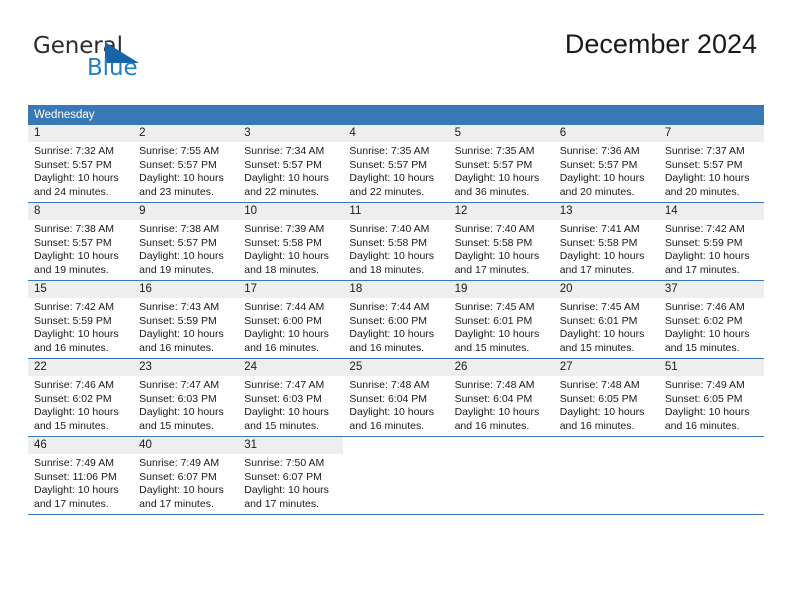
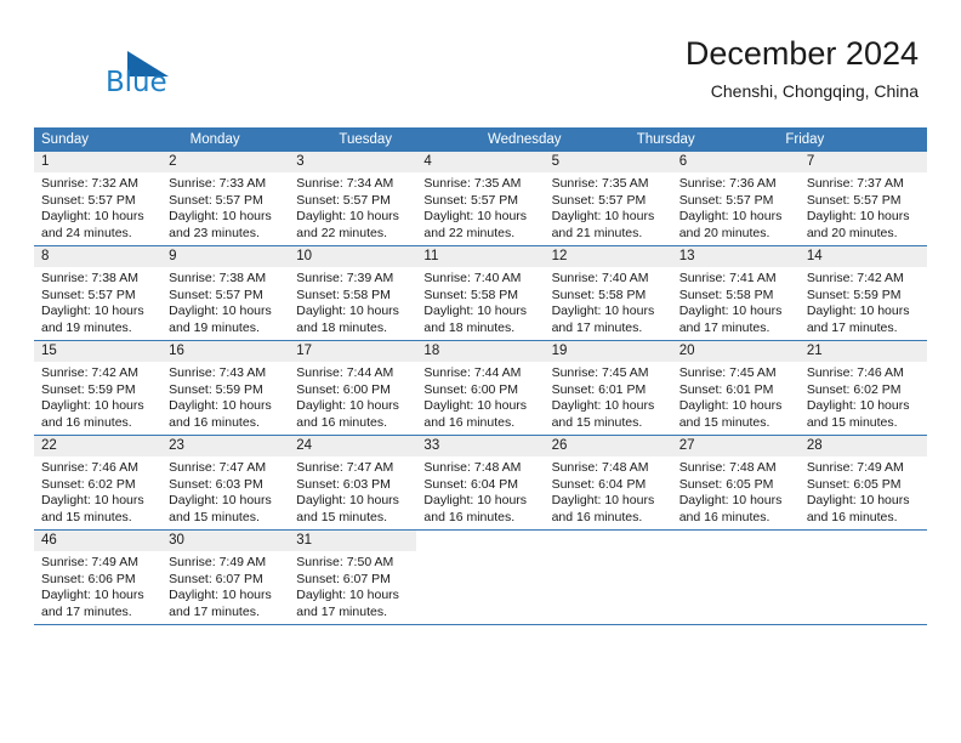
- General
  Blue
  December 2024
+ Chenshi, Chongqing, China
+ Sunday
+ Monday
+ Tuesday
  Wednesday
+ Thursday
+ Friday
  1
  Sunrise: 7:32 AM
  Sunset: 5:57 PM
  Daylight: 10 hours
  and 24 minutes.
  2
- Sunrise: 7:55 AM
+ Sunrise: 7:33 AM
  Sunset: 5:57 PM
  Daylight: 10 hours
  and 23 minutes.
  3
  Sunrise: 7:34 AM
  Sunset: 5:57 PM
  Daylight: 10 hours
  and 22 minutes.
  4
  Sunrise: 7:35 AM
  Sunset: 5:57 PM
  Daylight: 10 hours
  and 22 minutes.
  5
  Sunrise: 7:35 AM
  Sunset: 5:57 PM
  Daylight: 10 hours
- and 36 minutes.
+ and 21 minutes.
  6
  Sunrise: 7:36 AM
  Sunset: 5:57 PM
  Daylight: 10 hours
  and 20 minutes.
  7
  Sunrise: 7:37 AM
  Sunset: 5:57 PM
  Daylight: 10 hours
  and 20 minutes.
  8
  Sunrise: 7:38 AM
  Sunset: 5:57 PM
  Daylight: 10 hours
  and 19 minutes.
  9
  Sunrise: 7:38 AM
  Sunset: 5:57 PM
  Daylight: 10 hours
  and 19 minutes.
  10
  Sunrise: 7:39 AM
  Sunset: 5:58 PM
  Daylight: 10 hours
  and 18 minutes.
  11
  Sunrise: 7:40 AM
  Sunset: 5:58 PM
  Daylight: 10 hours
  and 18 minutes.
  12
  Sunrise: 7:40 AM
  Sunset: 5:58 PM
  Daylight: 10 hours
  and 17 minutes.
  13
  Sunrise: 7:41 AM
  Sunset: 5:58 PM
  Daylight: 10 hours
  and 17 minutes.
  14
  Sunrise: 7:42 AM
  Sunset: 5:59 PM
  Daylight: 10 hours
  and 17 minutes.
  15
  Sunrise: 7:42 AM
  Sunset: 5:59 PM
  Daylight: 10 hours
  and 16 minutes.
  16
  Sunrise: 7:43 AM
  Sunset: 5:59 PM
  Daylight: 10 hours
  and 16 minutes.
  17
  Sunrise: 7:44 AM
  Sunset: 6:00 PM
  Daylight: 10 hours
  and 16 minutes.
  18
  Sunrise: 7:44 AM
  Sunset: 6:00 PM
  Daylight: 10 hours
  and 16 minutes.
  19
  Sunrise: 7:45 AM
  Sunset: 6:01 PM
  Daylight: 10 hours
  and 15 minutes.
  20
  Sunrise: 7:45 AM
  Sunset: 6:01 PM
  Daylight: 10 hours
  and 15 minutes.
- 37
+ 21
  Sunrise: 7:46 AM
  Sunset: 6:02 PM
  Daylight: 10 hours
  and 15 minutes.
  22
  Sunrise: 7:46 AM
  Sunset: 6:02 PM
  Daylight: 10 hours
  and 15 minutes.
  23
  Sunrise: 7:47 AM
  Sunset: 6:03 PM
  Daylight: 10 hours
  and 15 minutes.
  24
  Sunrise: 7:47 AM
  Sunset: 6:03 PM
  Daylight: 10 hours
  and 15 minutes.
- 25
+ 33
  Sunrise: 7:48 AM
  Sunset: 6:04 PM
  Daylight: 10 hours
  and 16 minutes.
  26
  Sunrise: 7:48 AM
  Sunset: 6:04 PM
  Daylight: 10 hours
  and 16 minutes.
  27
  Sunrise: 7:48 AM
  Sunset: 6:05 PM
  Daylight: 10 hours
  and 16 minutes.
- 51
+ 28
  Sunrise: 7:49 AM
  Sunset: 6:05 PM
  Daylight: 10 hours
  and 16 minutes.
  46
  Sunrise: 7:49 AM
- Sunset: 11:06 PM
+ Sunset: 6:06 PM
  Daylight: 10 hours
  and 17 minutes.
- 40
+ 30
  Sunrise: 7:49 AM
  Sunset: 6:07 PM
  Daylight: 10 hours
  and 17 minutes.
  31
  Sunrise: 7:50 AM
  Sunset: 6:07 PM
  Daylight: 10 hours
  and 17 minutes.
